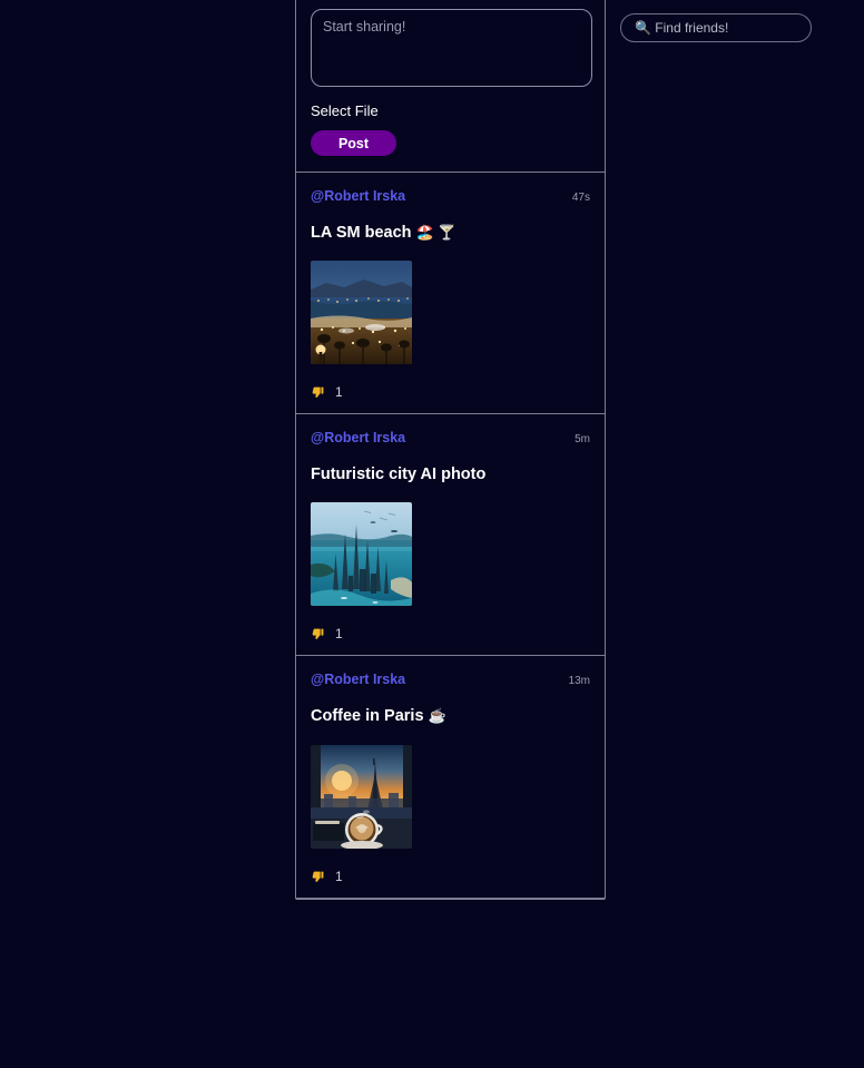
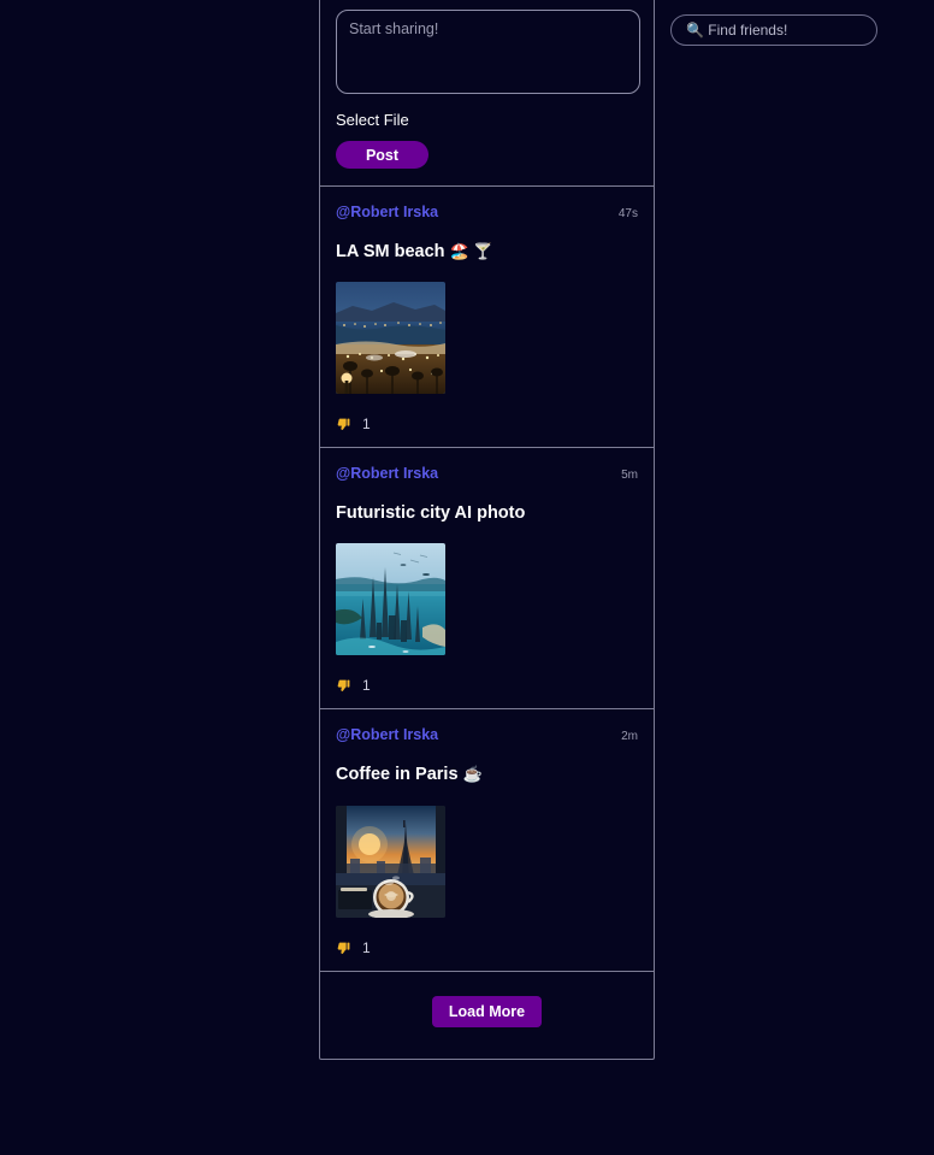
  Start sharing! Select File
  Post
  @Robert Irska
  47s
  LA SM beach 🏖️ 🍸
  1
  @Robert Irska
  5m
  Futuristic city AI photo
  1
  @Robert Irska
- 13m
+ 2m
  Coffee in Paris ☕
  1
+ Load More
  🔍 Find friends!
